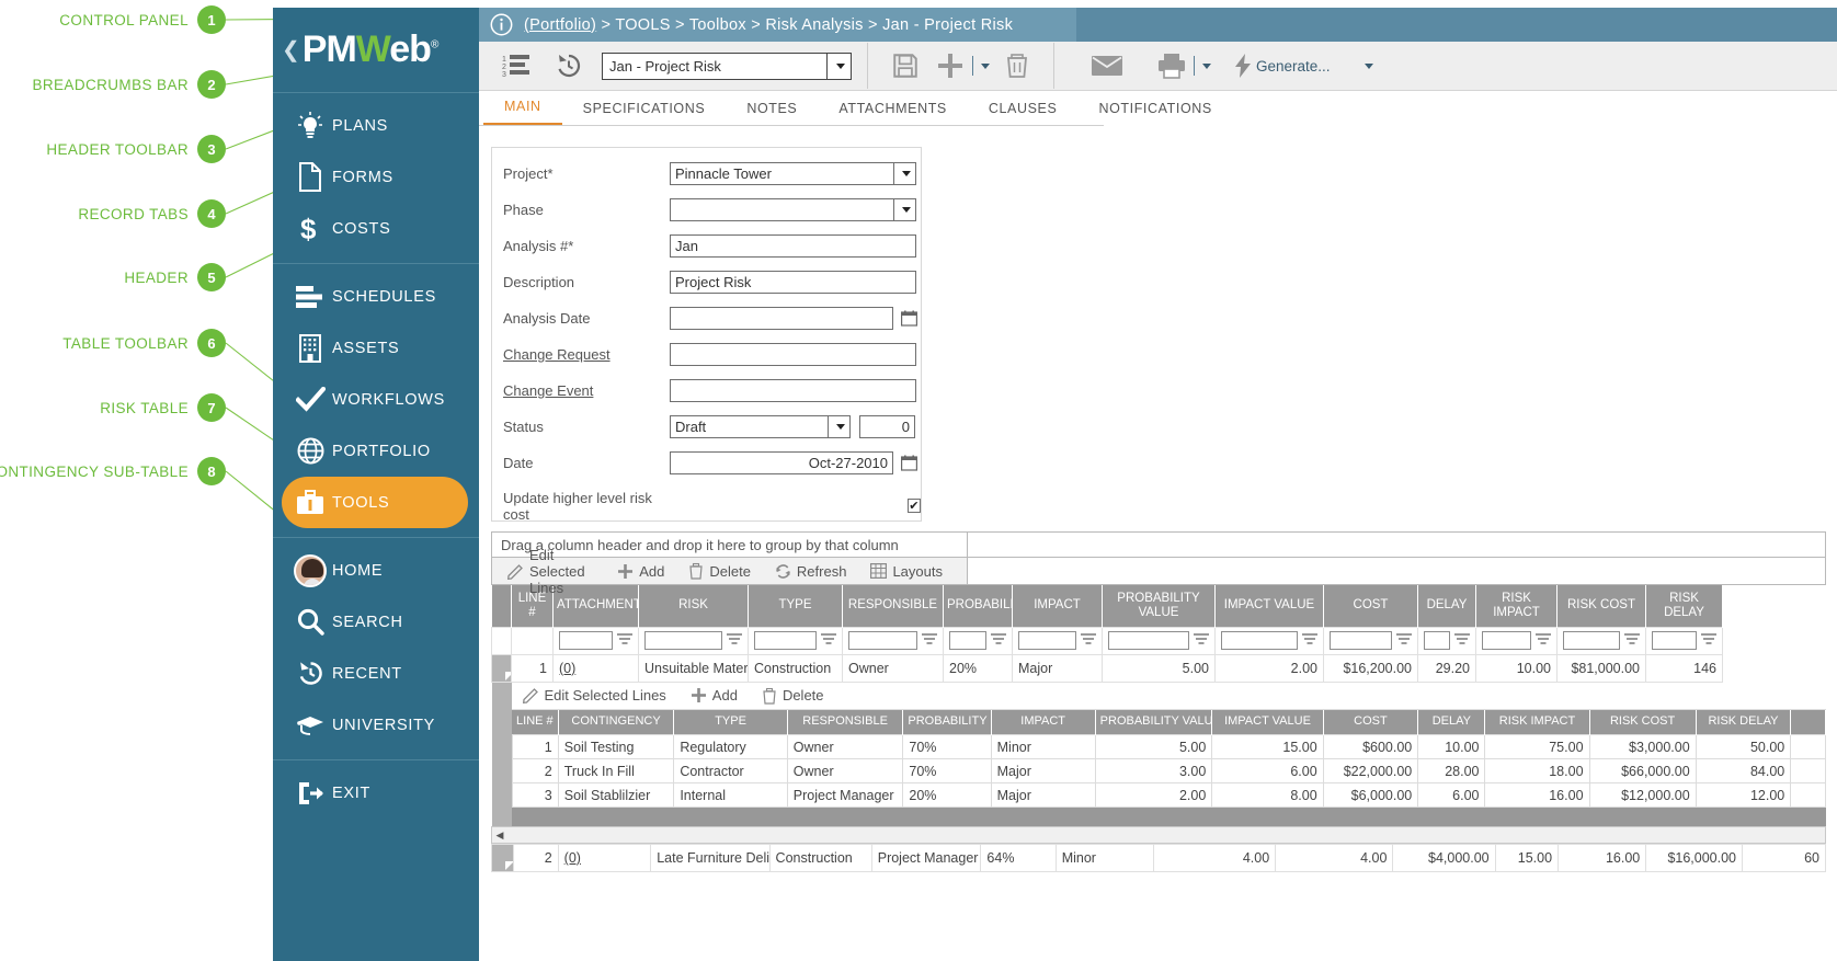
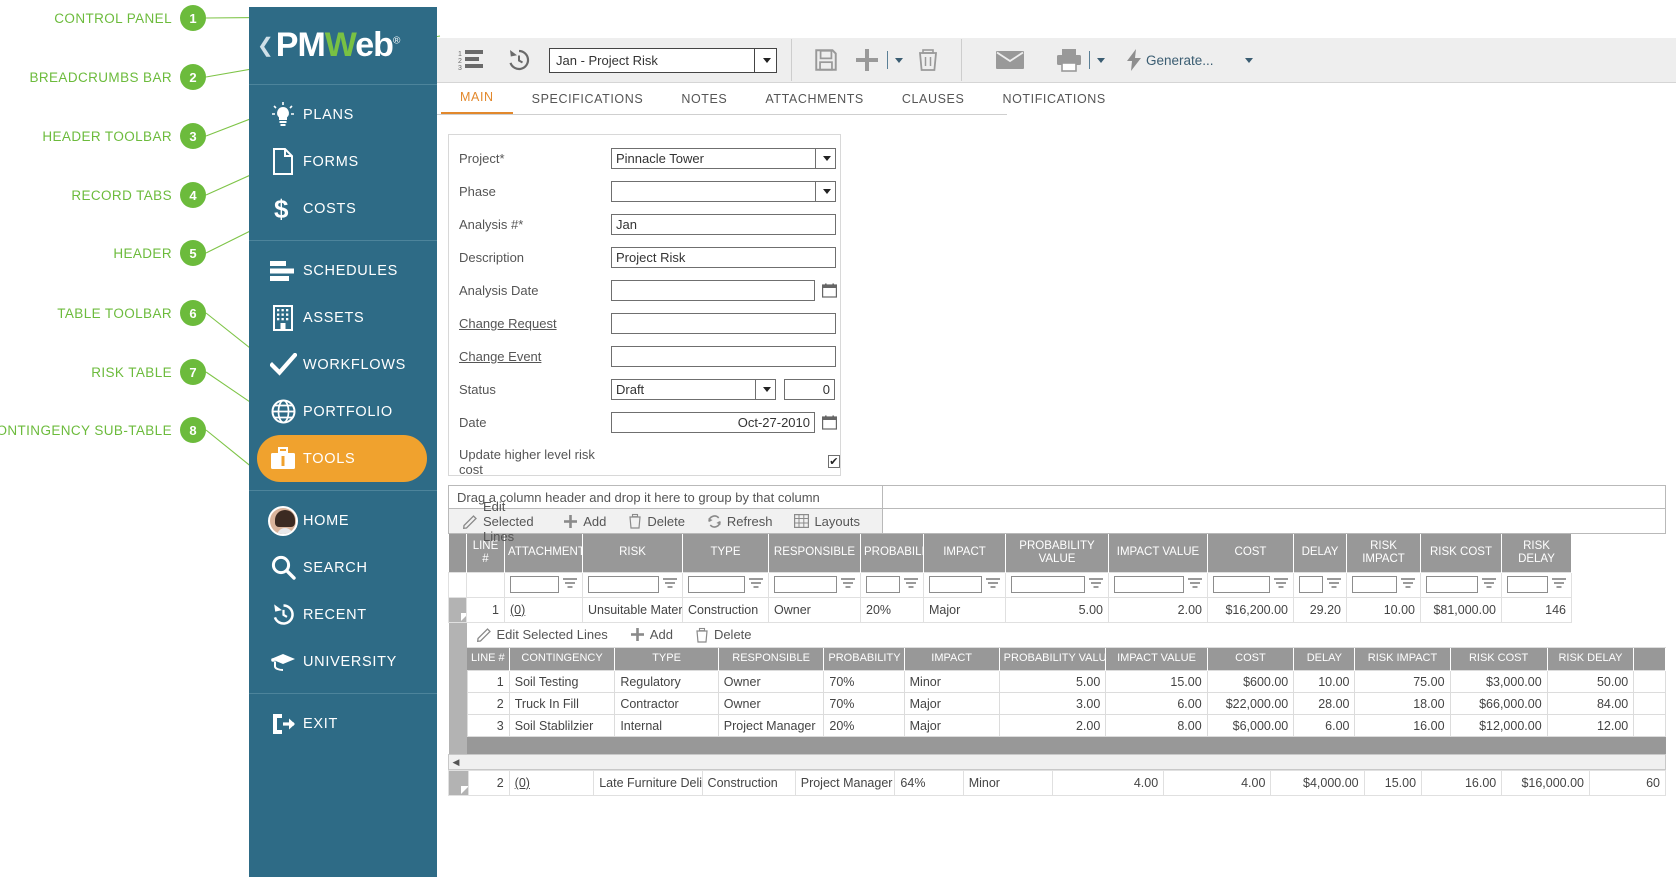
  CONTROL PANEL
  1
  BREADCRUMBS BAR
  2
  HEADER TOOLBAR
  3
  RECORD TABS
  4
  HEADER
  5
  TABLE TOOLBAR
  6
  RISK TABLE
  7
  ONTINGENCY SUB-TABLE
  8
  ❮
  PMWeb®
  PLANS
  FORMS
  $
  COSTS
  SCHEDULES
  ASSETS
  WORKFLOWS
  PORTFOLIO
  TOOLS
  HOME
  SEARCH
  RECENT
  UNIVERSITY
  EXIT
- (Portfolio) > TOOLS > Toolbox > Risk Analysis > Jan - Project Risk
  Jan - Project Risk
  Generate...
  MAIN
  SPECIFICATIONS
  NOTES
  ATTACHMENTS
  CLAUSES
  NOTIFICATIONS
  Project*
  Pinnacle Tower
  Phase
  Analysis #*
  Jan
  Description
  Project Risk
  Analysis Date
  Change Request
  Change Event
  Status
  Draft
  0
  Date
  Oct-27-2010
  Update higher level risk cost
  ✔
  Drag a column header and drop it here to group by that column
  Edit Selected Lines
  Add
  Delete
  Refresh
  Layouts
  	LINE #	ATTACHMENT	RISK	TYPE	RESPONSIBLE	PROBABIL	IMPACT	PROBABILITY VALUE	IMPACT VALUE	COST	DELAY	RISK IMPACT	RISK COST	RISK DELAY
  	1	(0)	Unsuitable Mater	Construction	Owner	20%	Major	5.00	2.00	$16,200.00	29.20	10.00	$81,000.00	146
  Edit Selected Lines Add Delete
  LINE #	CONTINGENCY	TYPE	RESPONSIBLE	PROBABILITY	IMPACT	PROBABILITY VALU	IMPACT VALUE	COST	DELAY	RISK IMPACT	RISK COST	RISK DELAY
  1	Soil Testing	Regulatory	Owner	70%	Minor	5.00	15.00	$600.00	10.00	75.00	$3,000.00	50.00
  2	Truck In Fill	Contractor	Owner	70%	Major	3.00	6.00	$22,000.00	28.00	18.00	$66,000.00	84.00
  3	Soil Stablilzier	Internal	Project Manager	20%	Major	2.00	8.00	$6,000.00	6.00	16.00	$12,000.00	12.00
  ◀
  	2	(0)	Late Furniture Deli	Construction	Project Manager	64%	Minor	4.00	4.00	$4,000.00	15.00	16.00	$16,000.00	60
